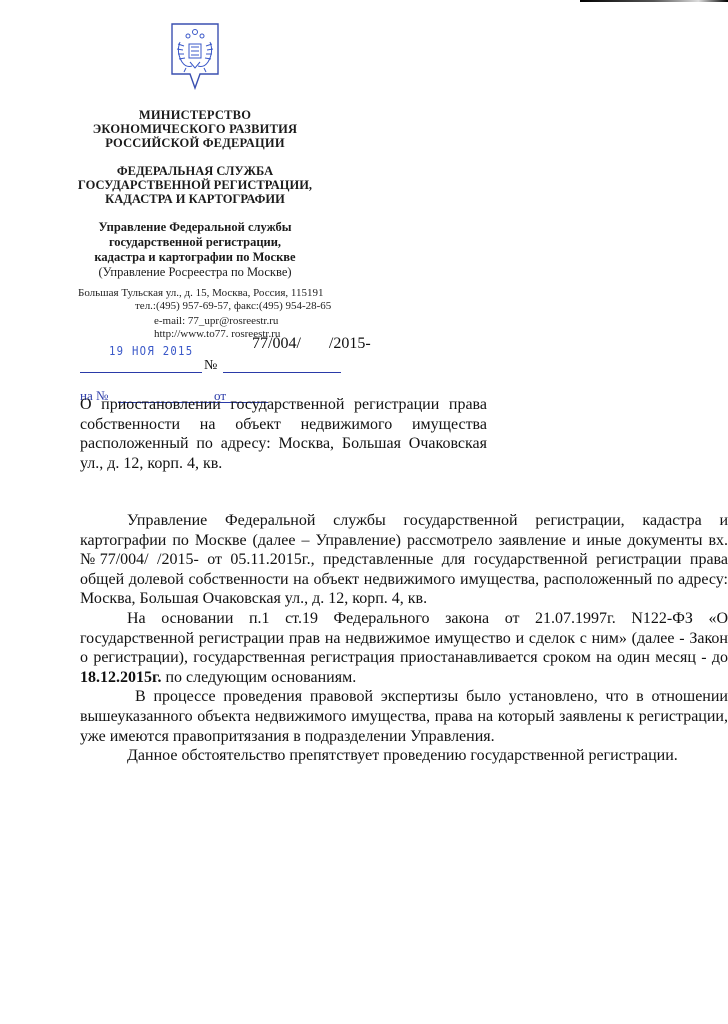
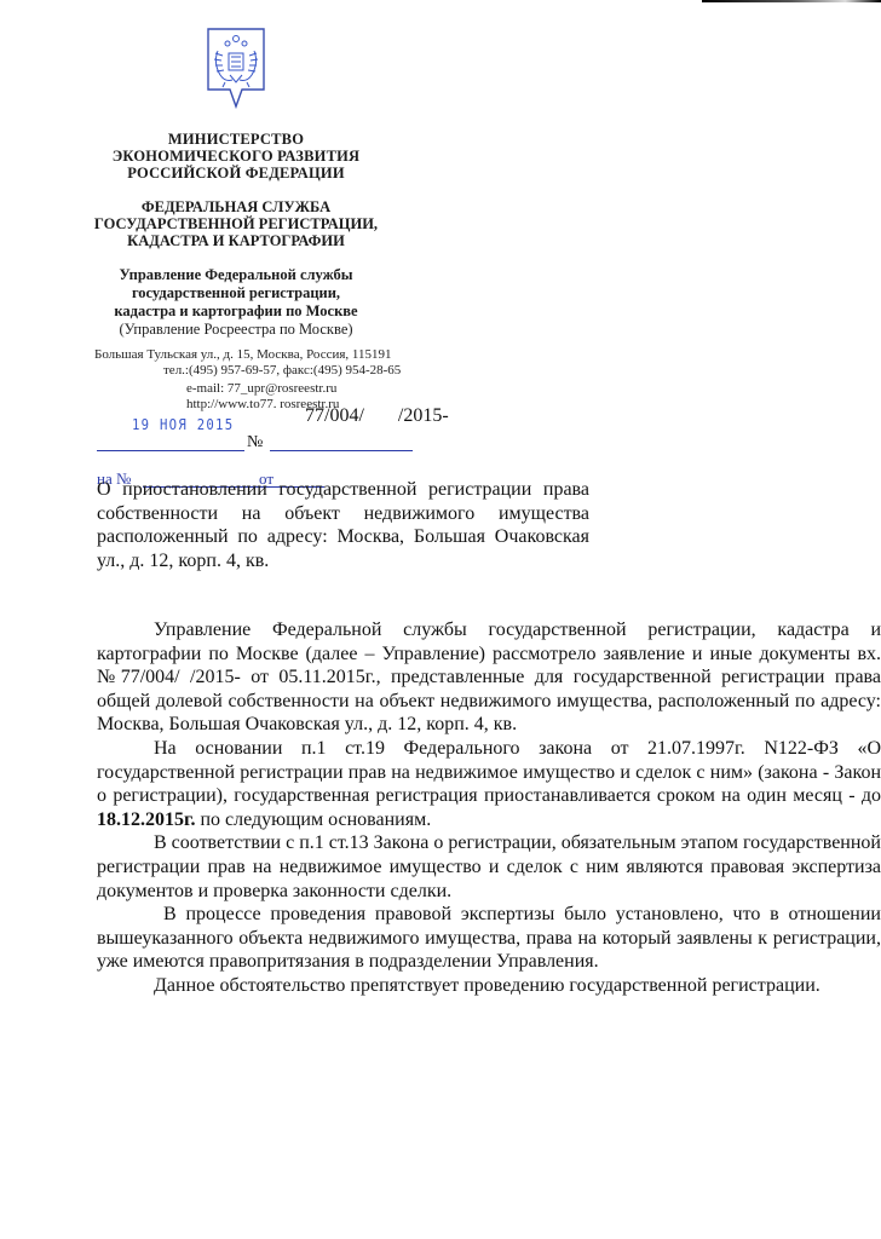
  МИНИСТЕРСТВО
  ЭКОНОМИЧЕСКОГО РАЗВИТИЯ
  РОССИЙСКОЙ ФЕДЕРАЦИИ
  ФЕДЕРАЛЬНАЯ СЛУЖБА
  ГОСУДАРСТВЕННОЙ РЕГИСТРАЦИИ,
  КАДАСТРА И КАРТОГРАФИИ
  Управление Федеральной службы
  государственной регистрации,
  кадастра и картографии по Москве
  (Управление Росреестра по Москве)
  Большая Тульская ул., д. 15, Москва, Россия, 115191
  тел.:(495) 957-69-57, факс:(495) 954-28-65
  e-mail: 77_upr@rosreestr.ru
  http://www.to77. rosreestr.ru
  19 НОЯ 2015
  77/004/ /2015-
  №
  на №
  от
  О приостановлении государственной регистрации права собственности на объект недвижимого имущества расположенный по адресу: Москва, Большая Очаковская ул., д. 12, корп. 4, кв.
  Управление Федеральной службы государственной регистрации, кадастра и картографии по Москве (далее – Управление) рассмотрело заявление и иные документы вх.№77/004/ /2015- от 05.11.2015г., представленные для государственной регистрации права общей долевой собственности на объект недвижимого имущества, расположенный по адресу: Москва, Большая Очаковская ул., д. 12, корп. 4, кв.
- На основании п.1 ст.19 Федерального закона от 21.07.1997г. N122-ФЗ «О государственной регистрации прав на недвижимое имущество и сделок с ним» (далее - Закон о регистрации), государственная регистрация приостанавливается сроком на один месяц - до 18.12.2015г. по следующим основаниям.
+ На основании п.1 ст.19 Федерального закона от 21.07.1997г. N122-ФЗ «О государственной регистрации прав на недвижимое имущество и сделок с ним» (закона - Закон о регистрации), государственная регистрация приостанавливается сроком на один месяц - до 18.12.2015г. по следующим основаниям.
+ В соответствии с п.1 ст.13 Закона о регистрации, обязательным этапом государственной регистрации прав на недвижимое имущество и сделок с ним являются правовая экспертиза документов и проверка законности сделки.
  В процессе проведения правовой экспертизы было установлено, что в отношении вышеуказанного объекта недвижимого имущества, права на который заявлены к регистрации, уже имеются правопритязания в подразделении Управления.
  Данное обстоятельство препятствует проведению государственной регистрации.
